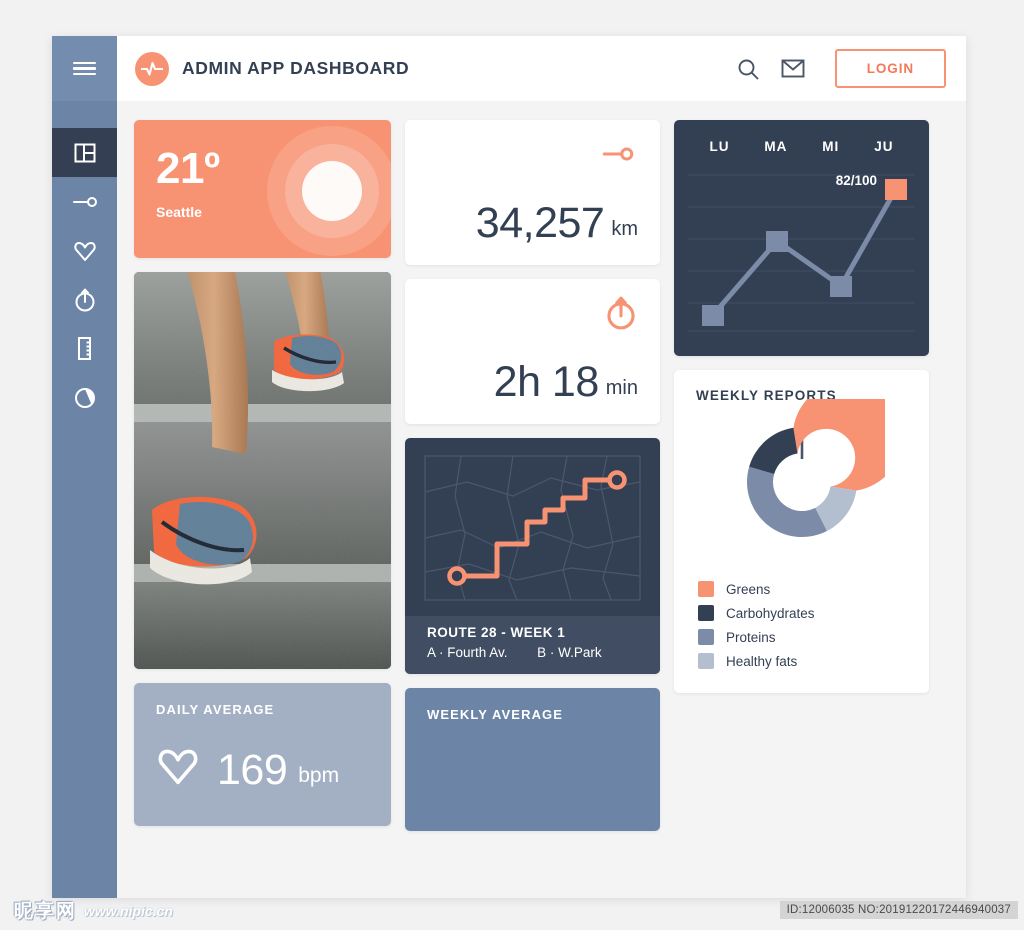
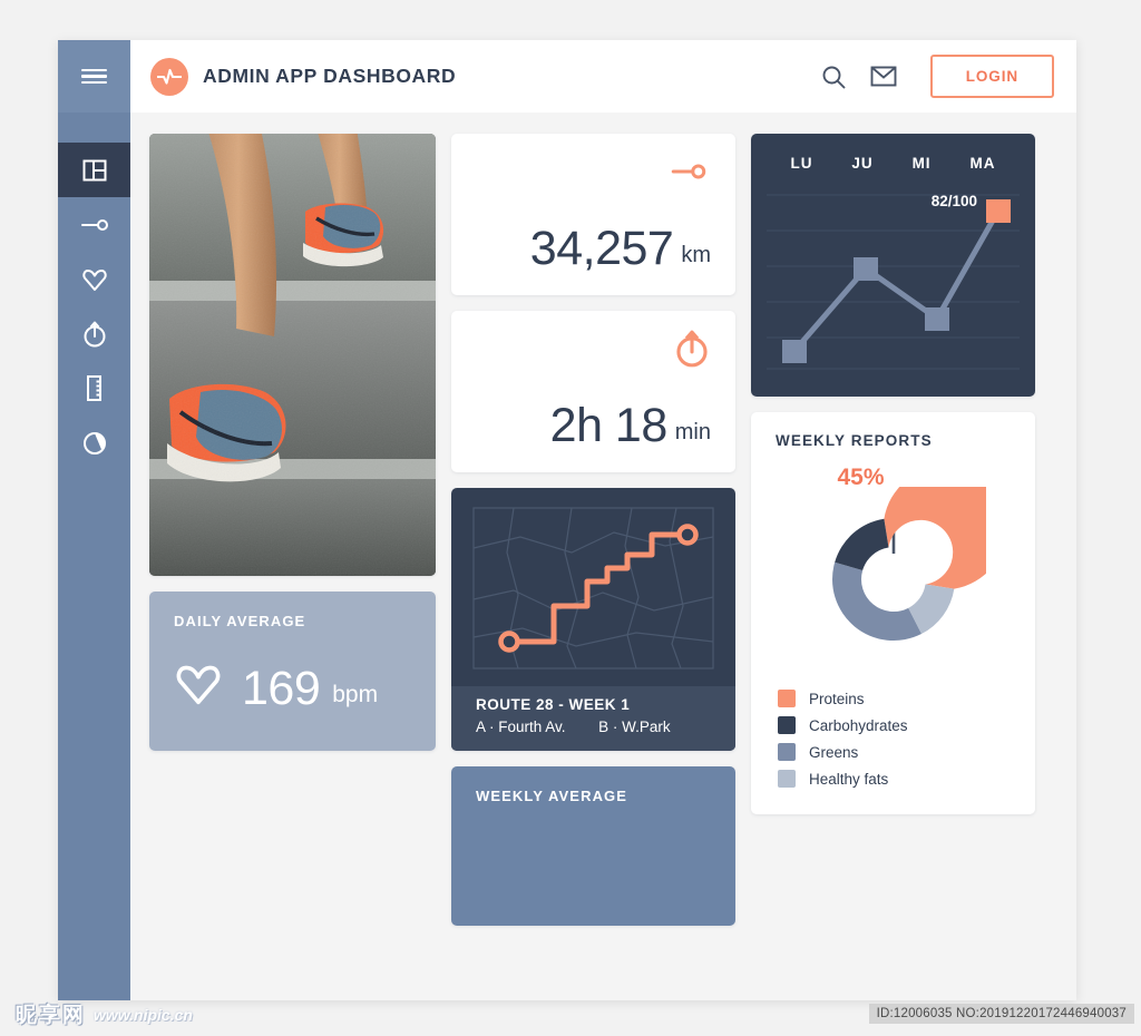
  ADMIN APP DASHBOARD
  LOGIN
- 21º
- Seattle
  DAILY AVERAGE
  169
  bpm
  34,257
  km
  2h 18
  min
  ROUTE 28 - WEEK 1
  A · Fourth Av. B · W.Park
  WEEKLY AVERAGE
  LU
- MA
+ JU
  MI
- JU
+ MA
  82/100
  WEEKLY REPORTS
+ 45%
- Greens
+ Proteins
  Carbohydrates
- Proteins
+ Greens
  Healthy fats
  昵享网
  www.nipic.cn
  ID:12006035 NO:20191220172446940037
